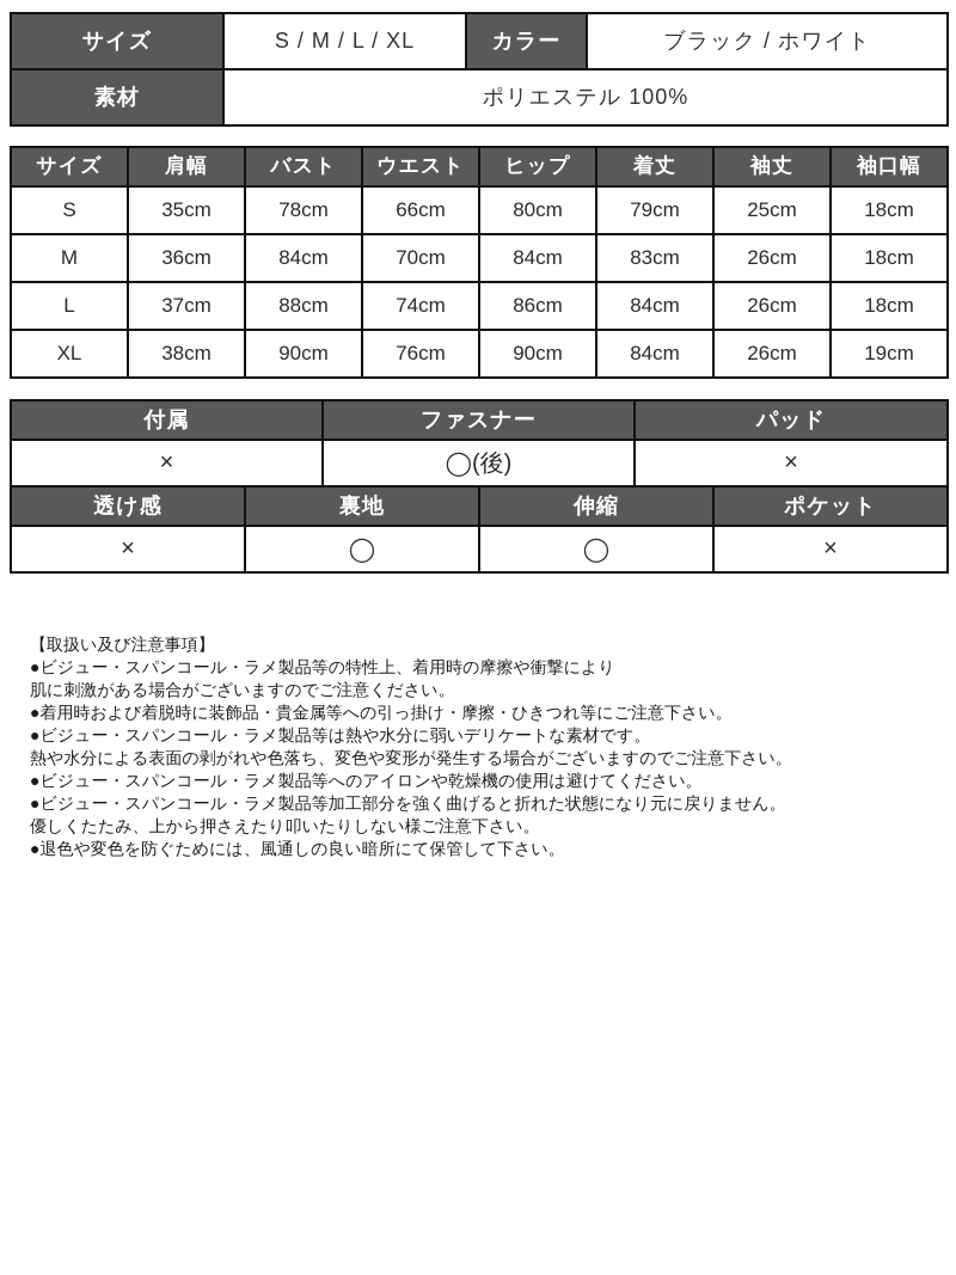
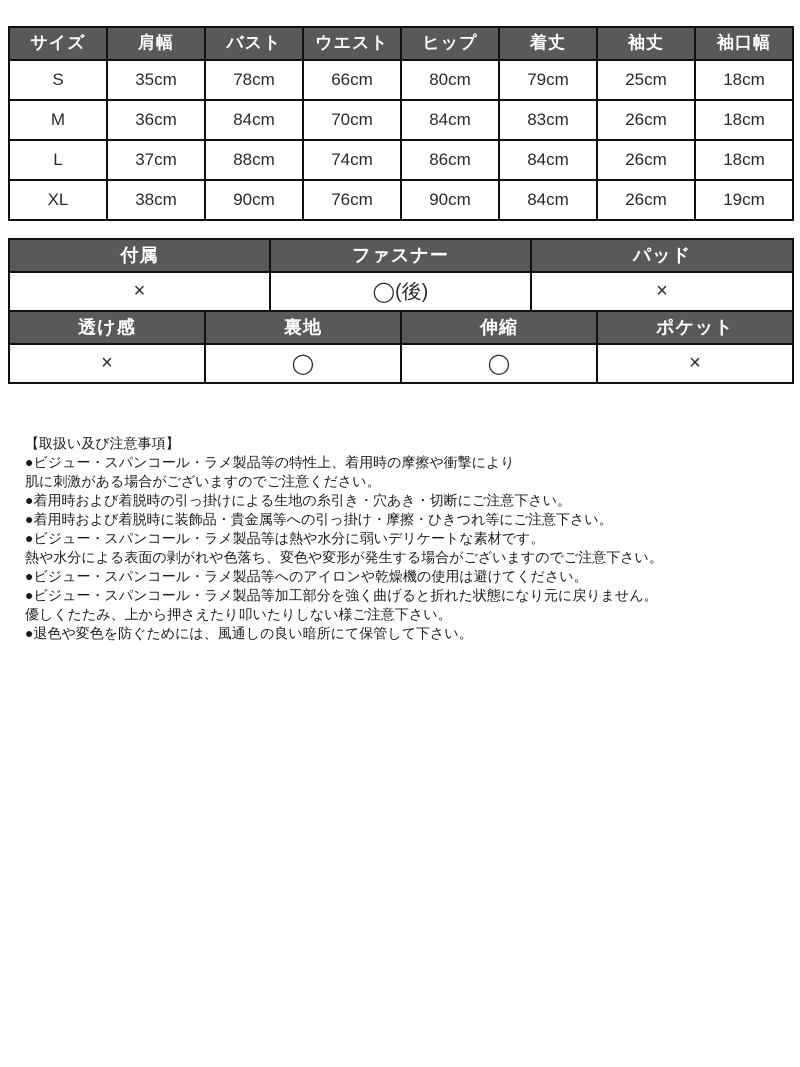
- サイズ	S / M / L / XL	カラー	ブラック / ホワイト
- 素材	ポリエステル 100%
  サイズ	肩幅	バスト	ウエスト	ヒップ	着丈	袖丈	袖口幅
  S	35cm	78cm	66cm	80cm	79cm	25cm	18cm
  M	36cm	84cm	70cm	84cm	83cm	26cm	18cm
  L	37cm	88cm	74cm	86cm	84cm	26cm	18cm
  XL	38cm	90cm	76cm	90cm	84cm	26cm	19cm
  付属	ファスナー	パッド
  ×	◯(後)	×
  透け感	裏地	伸縮	ポケット
  ×	◯	◯	×
  【取扱い及び注意事項】
  ●ビジュー・スパンコール・ラメ製品等の特性上、着用時の摩擦や衝撃により
  肌に刺激がある場合がございますのでご注意ください。
+ ●着用時および着脱時の引っ掛けによる生地の糸引き・穴あき・切断にご注意下さい。
  ●着用時および着脱時に装飾品・貴金属等への引っ掛け・摩擦・ひきつれ等にご注意下さい。
  ●ビジュー・スパンコール・ラメ製品等は熱や水分に弱いデリケートな素材です。
  熱や水分による表面の剥がれや色落ち、変色や変形が発生する場合がございますのでご注意下さい。
  ●ビジュー・スパンコール・ラメ製品等へのアイロンや乾燥機の使用は避けてください。
  ●ビジュー・スパンコール・ラメ製品等加工部分を強く曲げると折れた状態になり元に戻りません。
  優しくたたみ、上から押さえたり叩いたりしない様ご注意下さい。
  ●退色や変色を防ぐためには、風通しの良い暗所にて保管して下さい。
